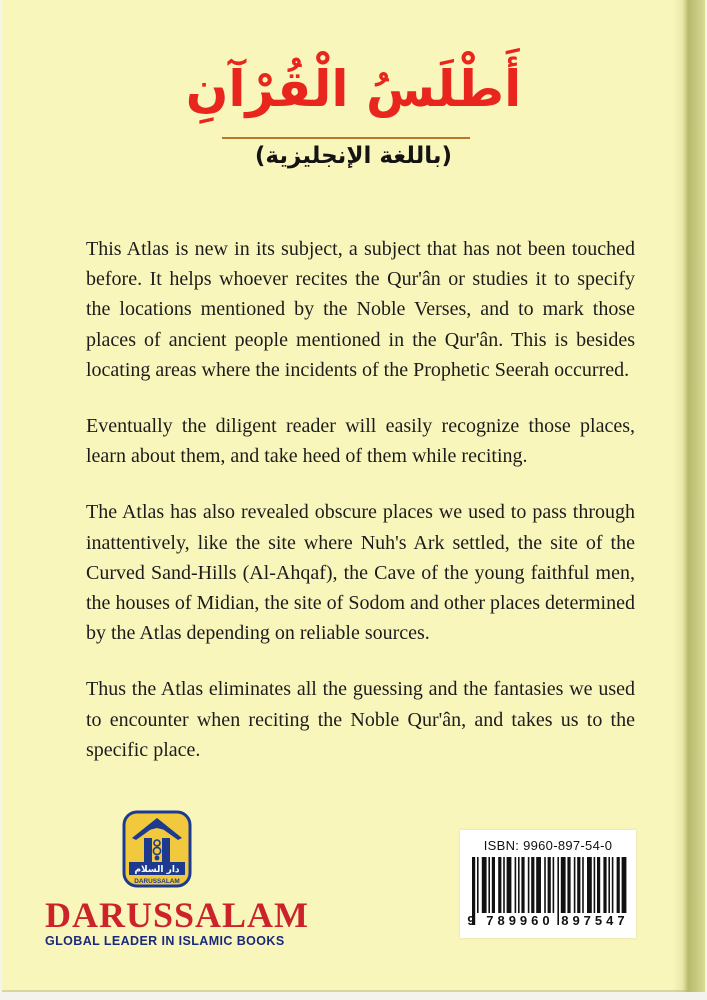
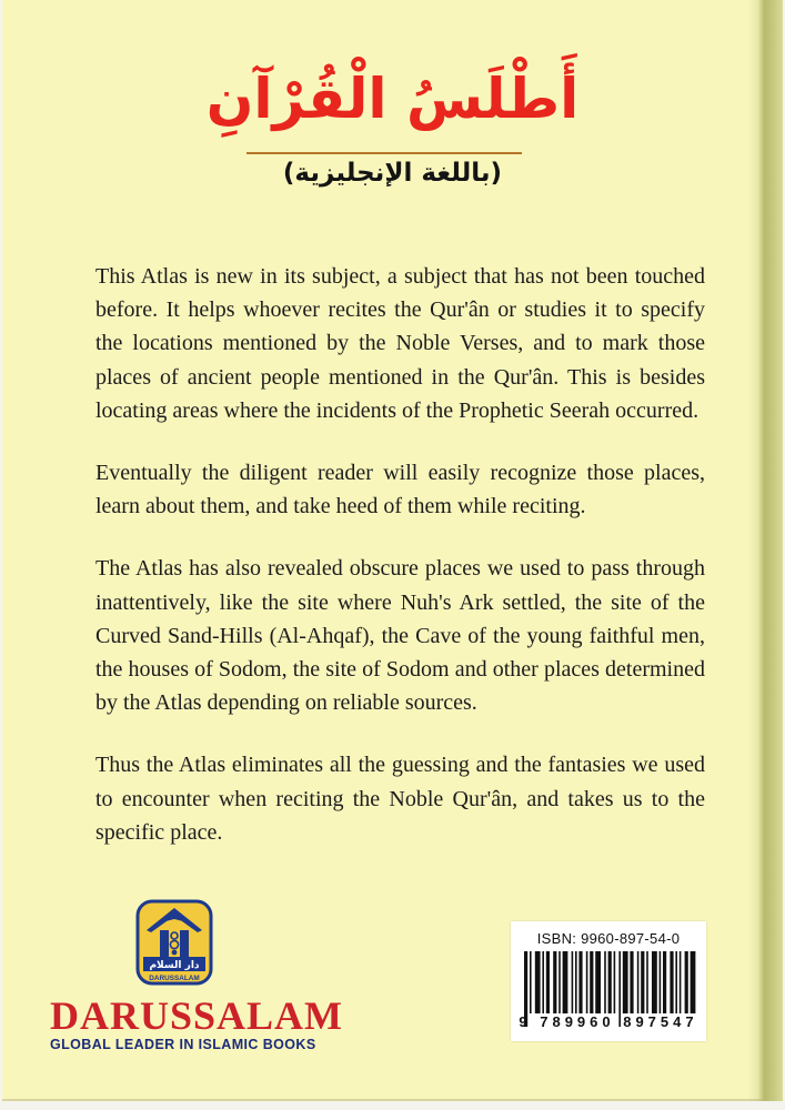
  أَطْلَسُ الْقُرْآنِ
  (باللغة الإنجليزية)
  This Atlas is new in its subject, a subject that has not been touched before. It helps whoever recites the Qur'ân or studies it to specify the locations mentioned by the Noble Verses, and to mark those places of ancient people mentioned in the Qur'ân. This is besides locating areas where the incidents of the Prophetic Seerah occurred.
  Eventually the diligent reader will easily recognize those places, learn about them, and take heed of them while reciting.
- The Atlas has also revealed obscure places we used to pass through inattentively, like the site where Nuh's Ark settled, the site of the Curved Sand-Hills (Al-Ahqaf), the Cave of the young faithful men, the houses of Midian, the site of Sodom and other places determined by the Atlas depending on reliable sources.
+ The Atlas has also revealed obscure places we used to pass through inattentively, like the site where Nuh's Ark settled, the site of the Curved Sand-Hills (Al-Ahqaf), the Cave of the young faithful men, the houses of Sodom, the site of Sodom and other places determined by the Atlas depending on reliable sources.
  Thus the Atlas eliminates all the guessing and the fantasies we used to encounter when reciting the Noble Qur'ân, and takes us to the specific place.
  دار السلام
  DARUSSALAM
  GLOBAL LEADER IN ISLAMIC BOOKS
  ISBN: 9960-897-54-0
  9 789960 897547
